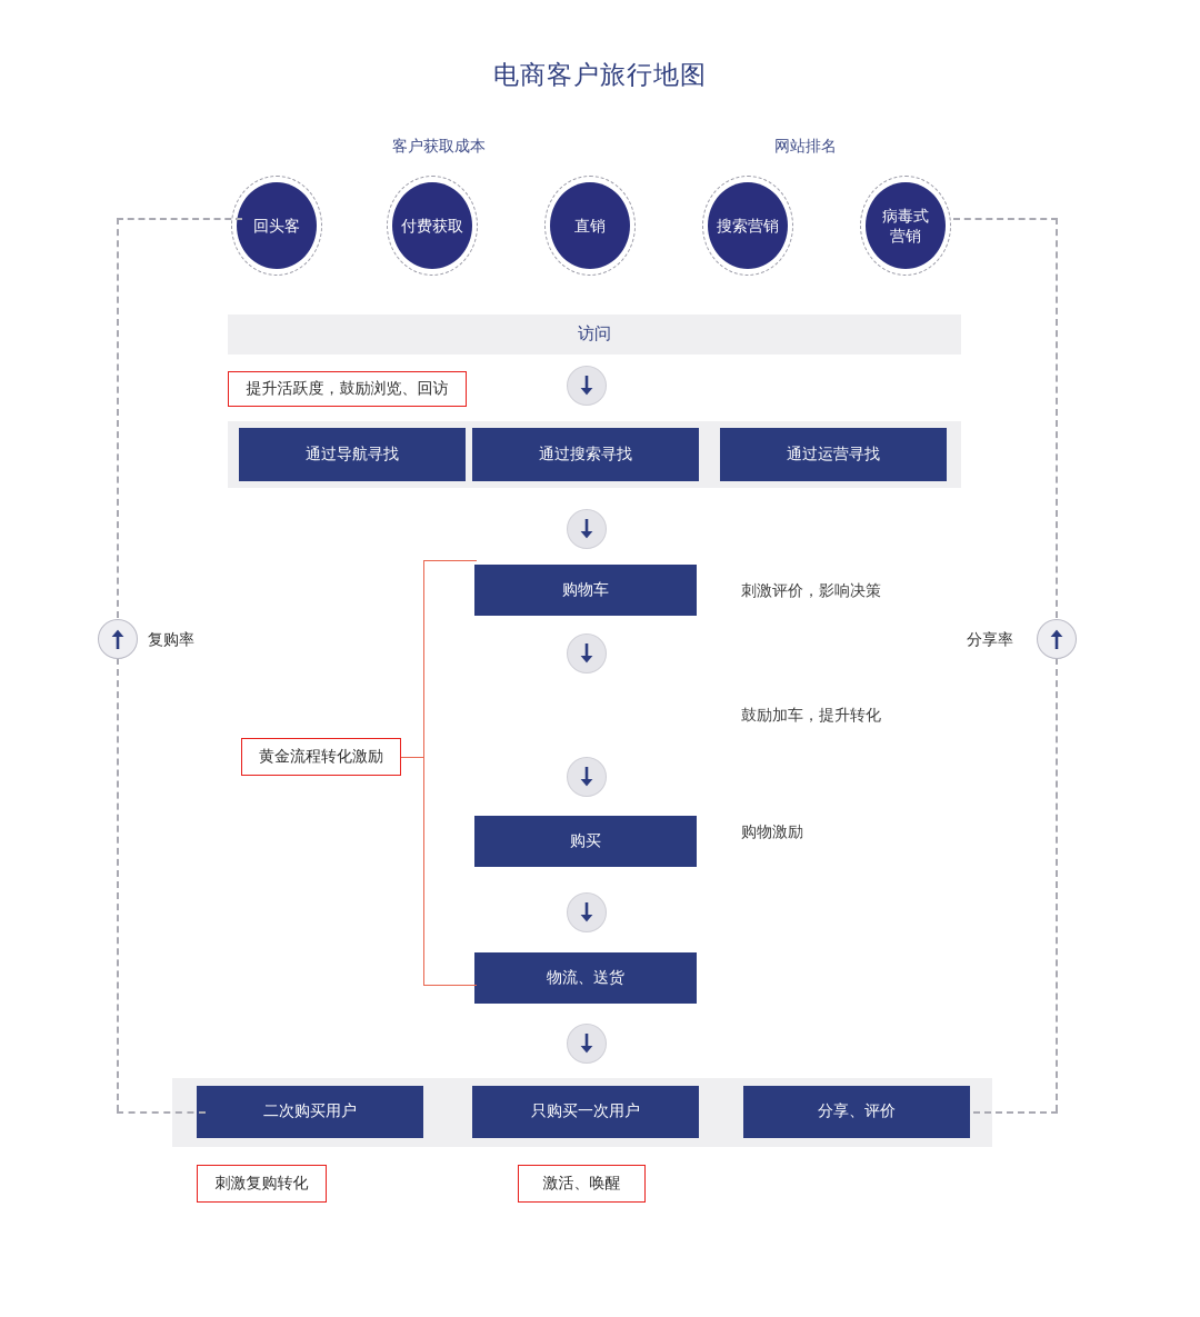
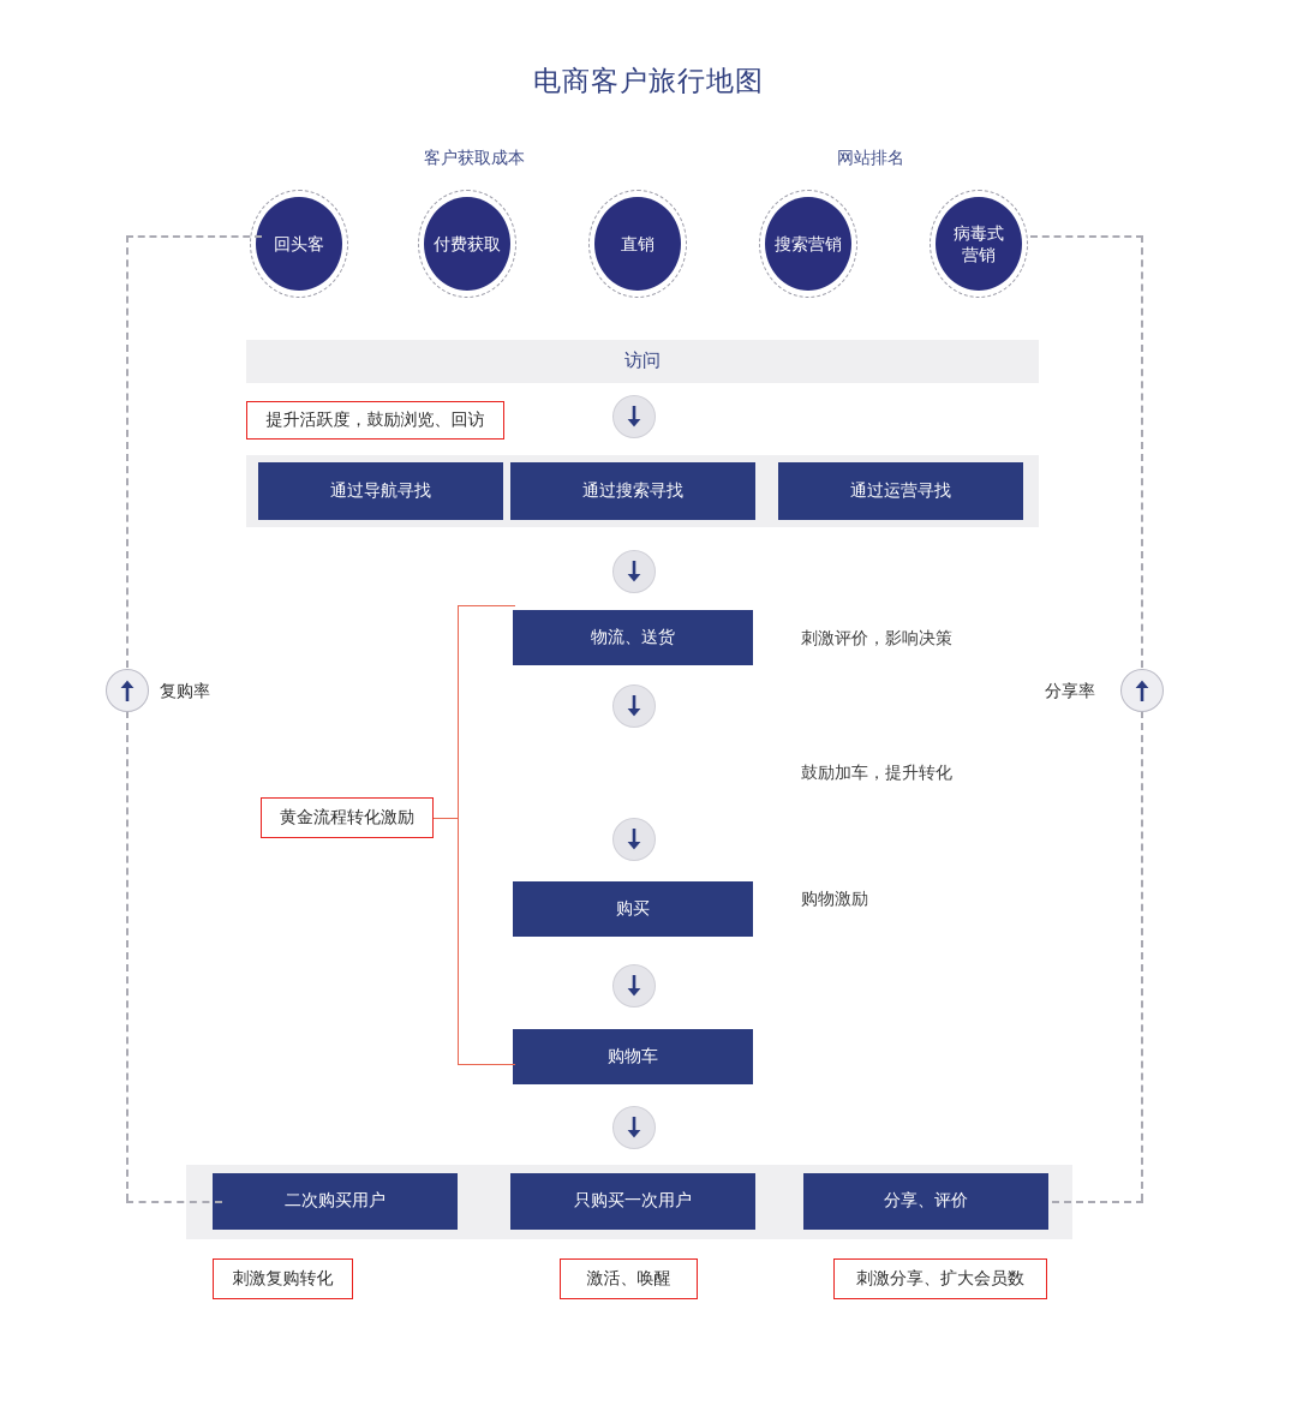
  电商客户旅行地图
  客户获取成本
  网站排名
  回头客
  付费获取
  直销
  搜索营销
  病毒式
  营销
  访问
  提升活跃度，鼓励浏览、回访
  通过导航寻找
  通过搜索寻找
  通过运营寻找
- 购物车
+ 物流、送货
  刺激评价，影响决策
  鼓励加车，提升转化
  购买
  购物激励
- 物流、送货
+ 购物车
  黄金流程转化激励
  二次购买用户
  只购买一次用户
  分享、评价
  刺激复购转化
  激活、唤醒
+ 刺激分享、扩大会员数
  复购率
  分享率
